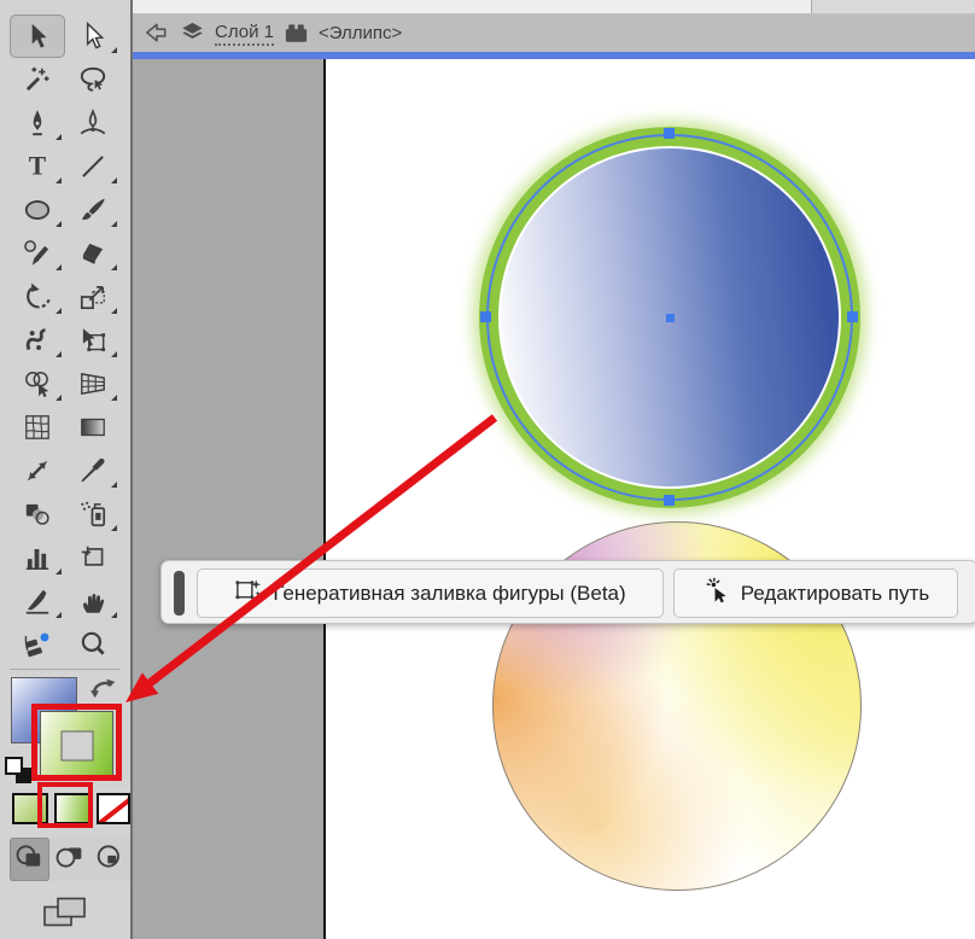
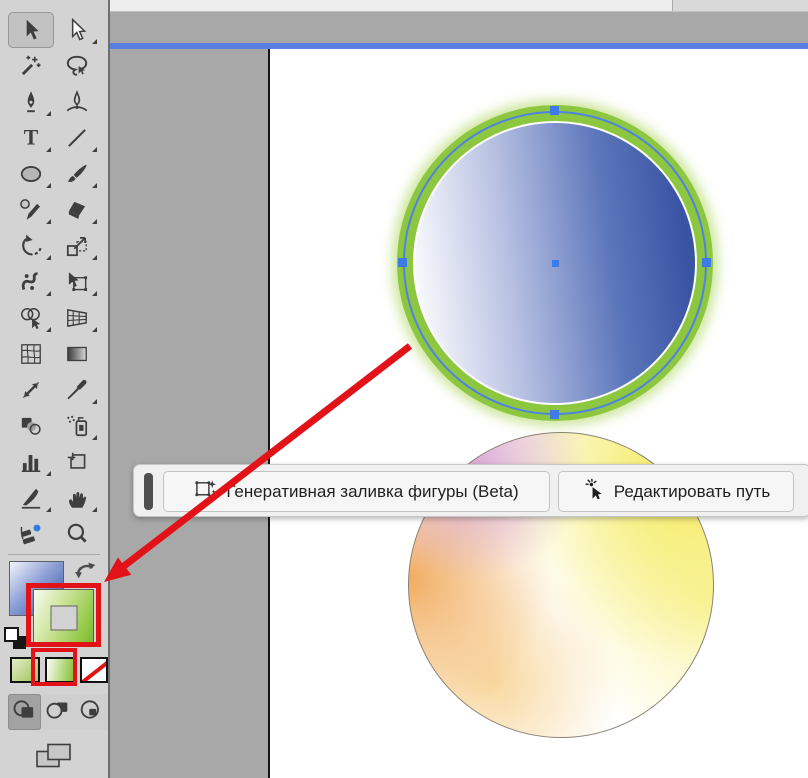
  T
- Слой 1
- <Эллипс>
  Генеративная заливка фигуры (Beta)
  Редактировать путь
